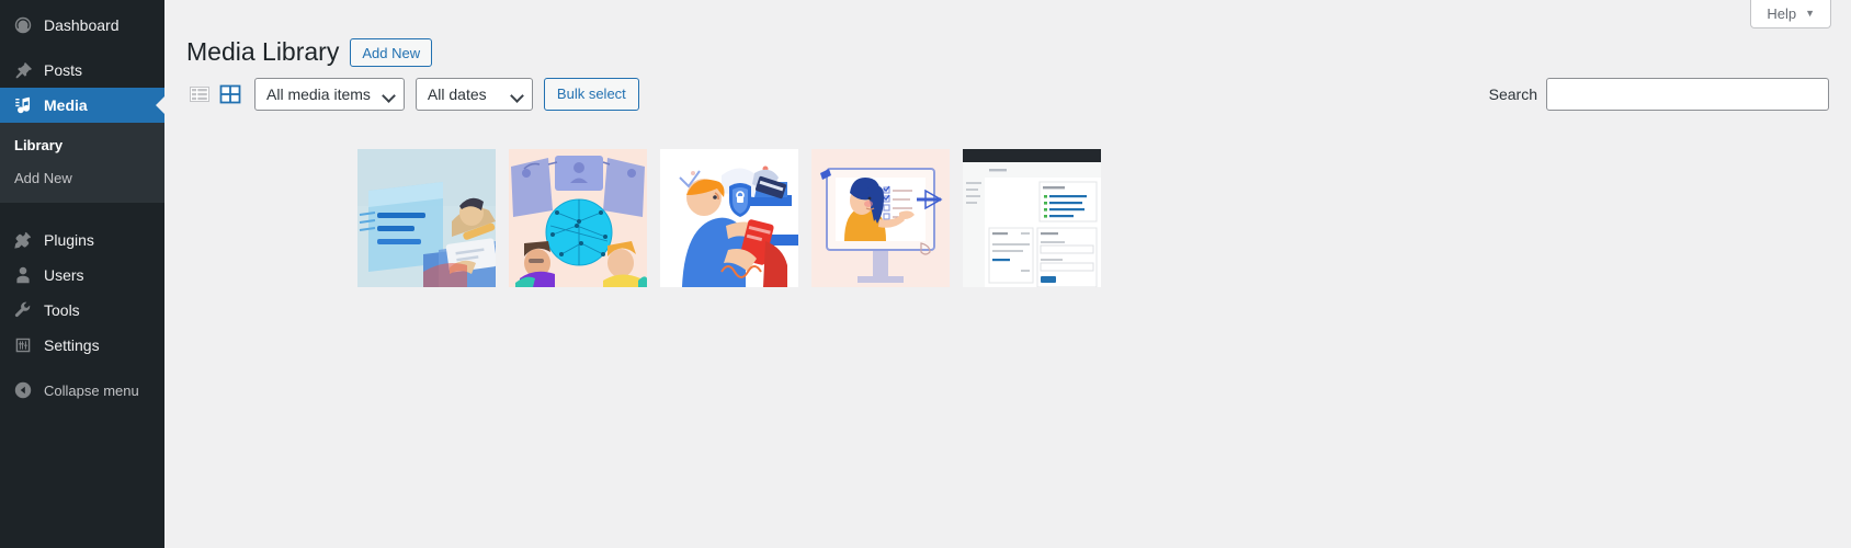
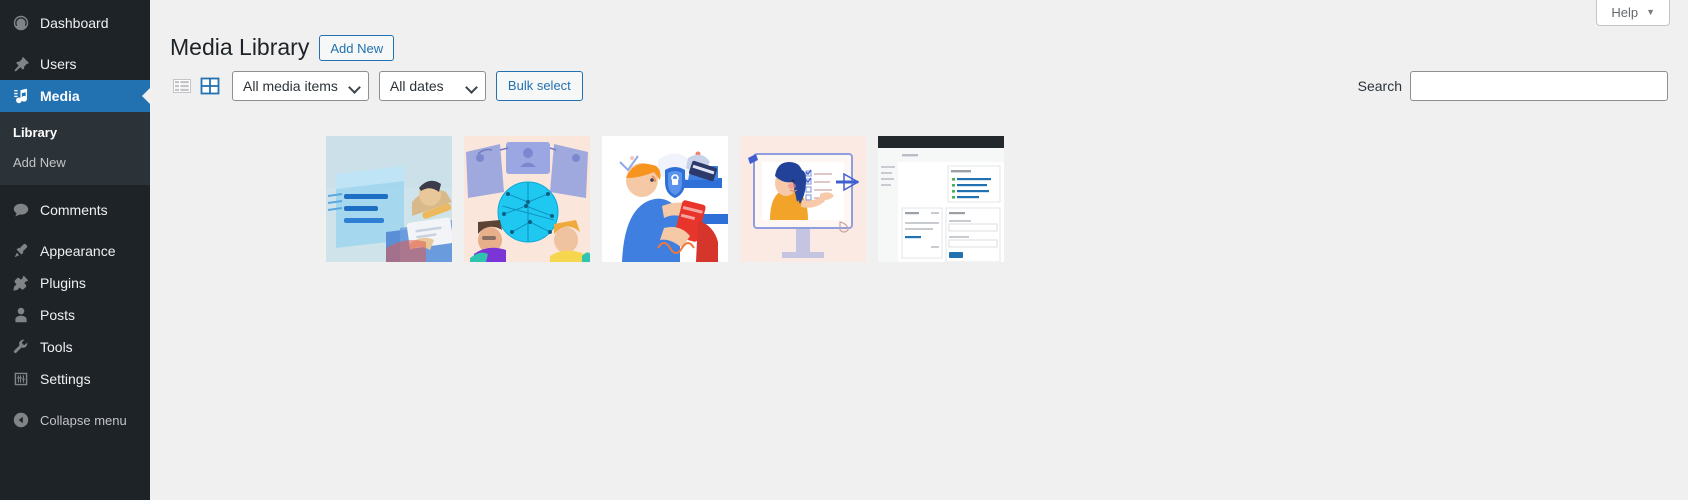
  Dashboard
- Posts
+ Users
  Media
  Library
  Add New
+ Comments
+ Appearance
  Plugins
- Users
+ Posts
  Tools
  Settings
  Collapse menu
  Help
  ▼
  Media Library
  Add New
  All media items
  All dates
  Bulk select
  Search
